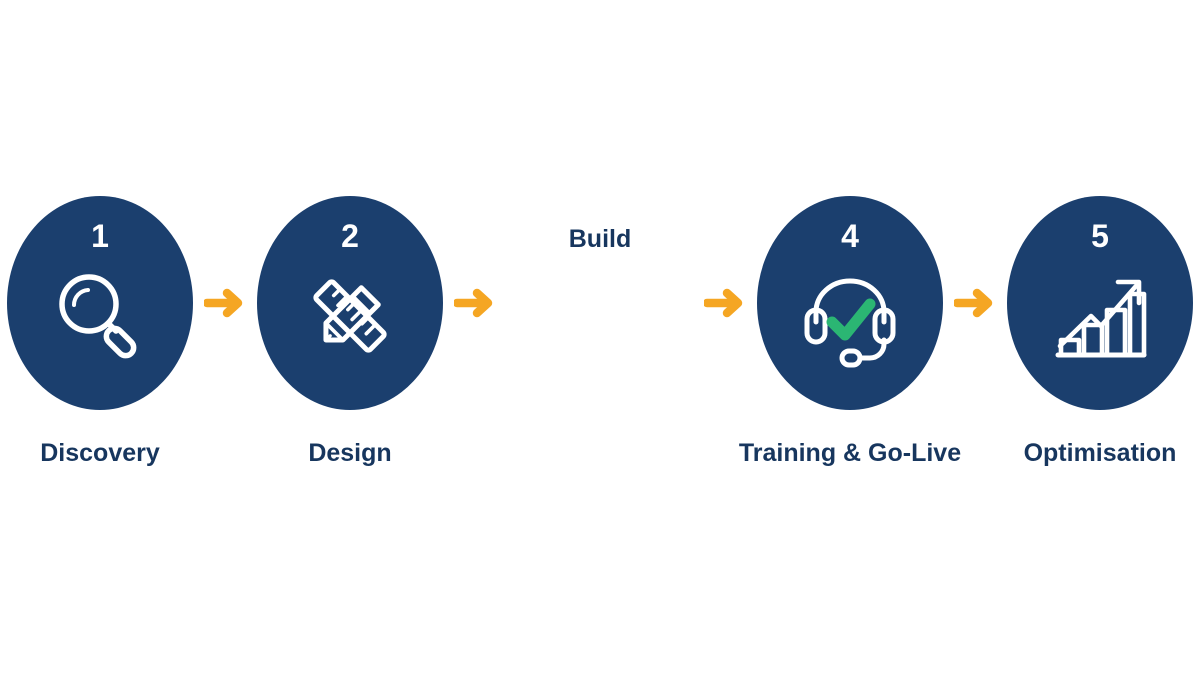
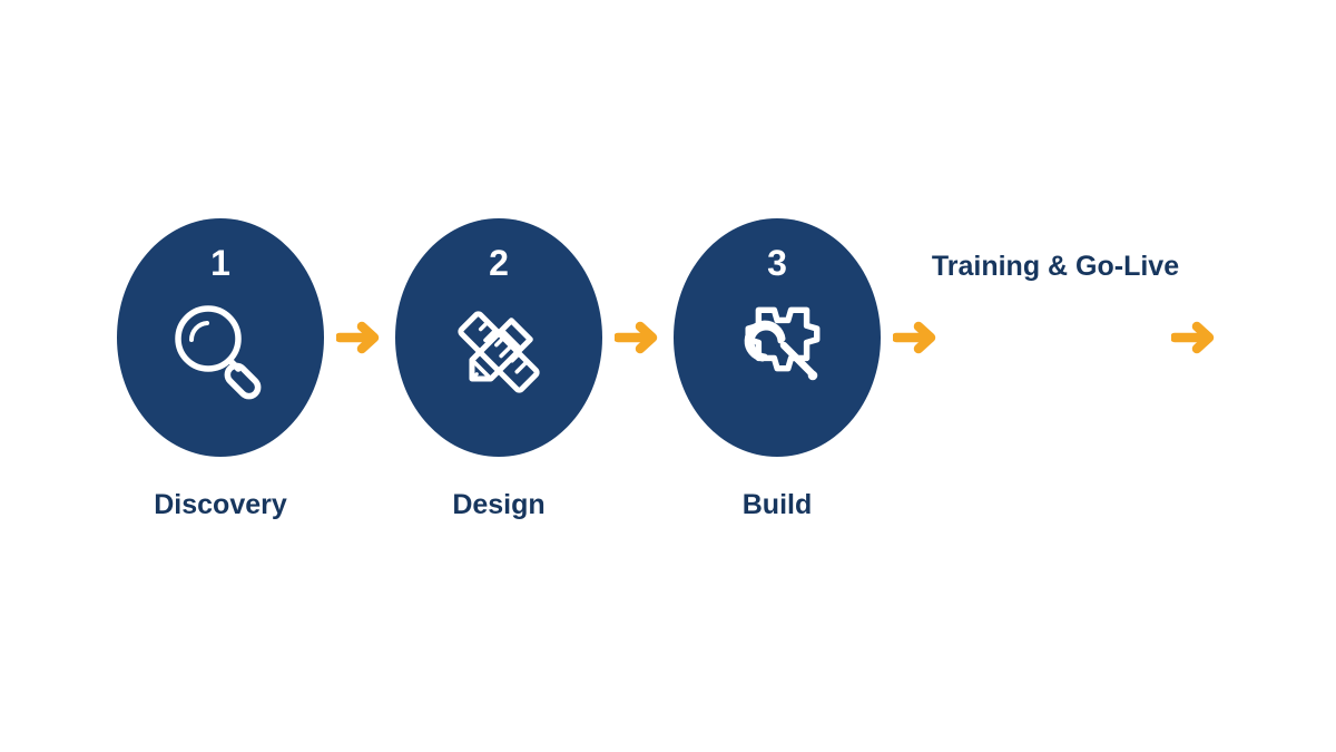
  1
  Discovery
  2
  Design
+ 3
  Build
- 4
  Training & Go-Live
- 5
- Optimisation
